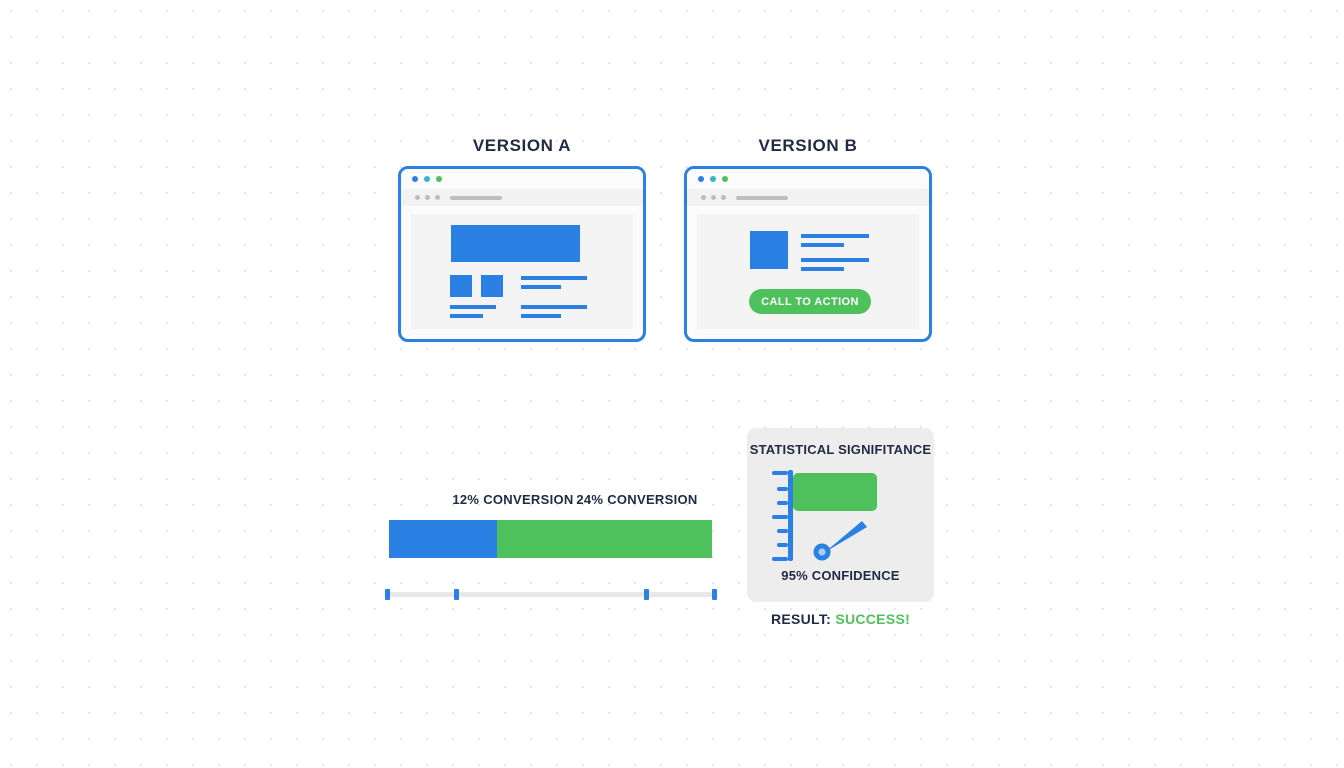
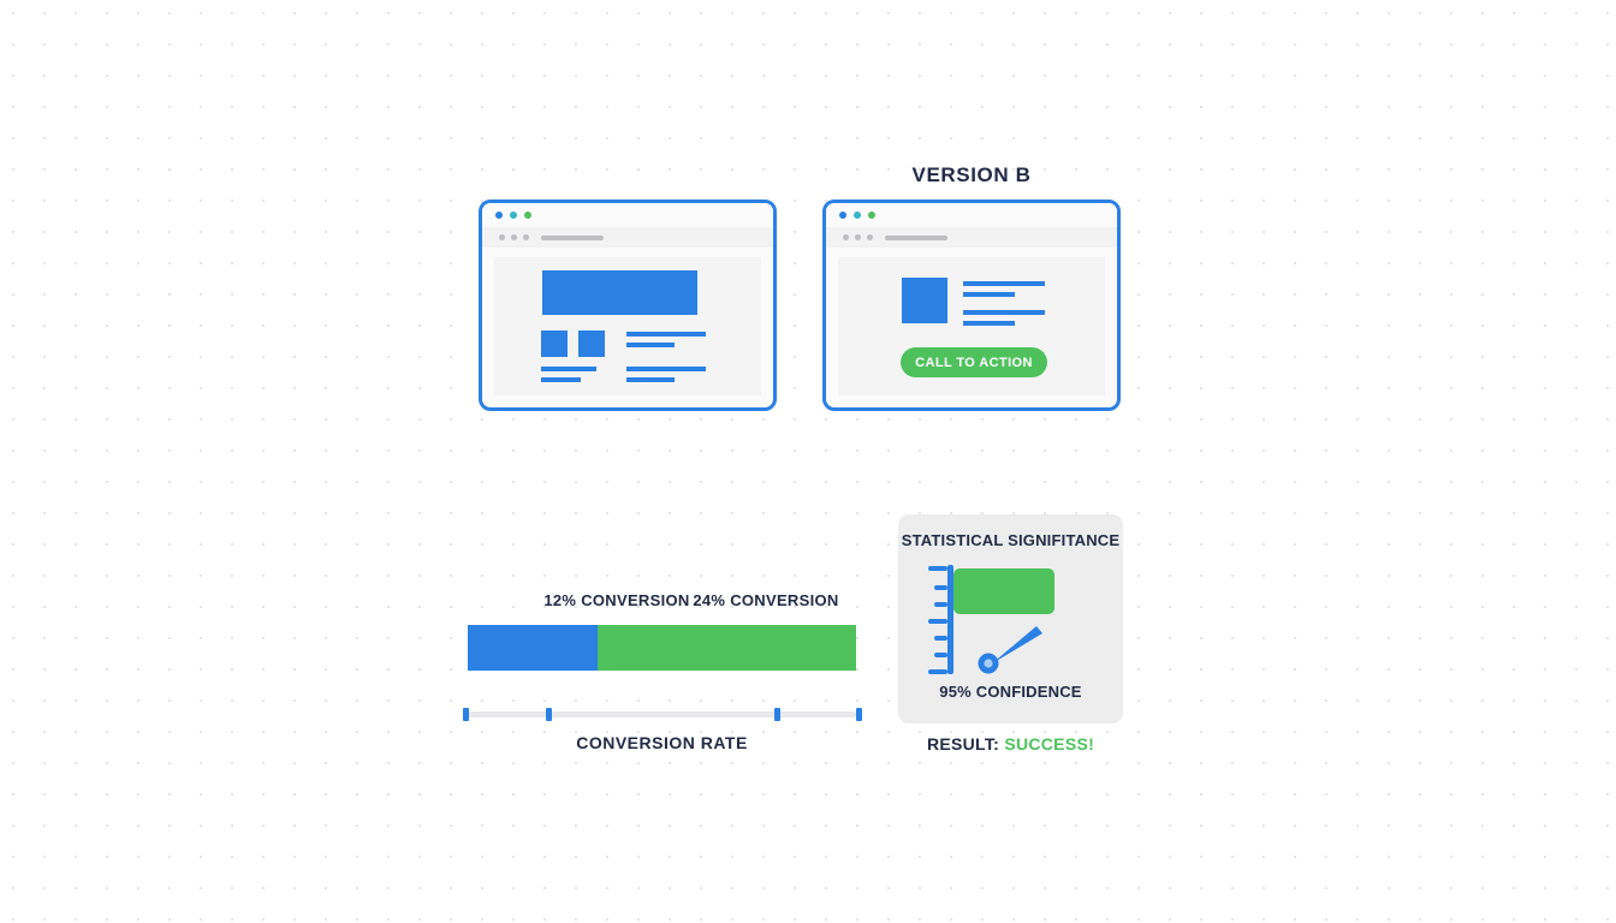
- VERSION A
  VERSION B
  CALL TO ACTION
  12% CONVERSION
  24% CONVERSION
+ CONVERSION RATE
  STATISTICAL SIGNIFITANCE
  95% CONFIDENCE
  RESULT: SUCCESS!
